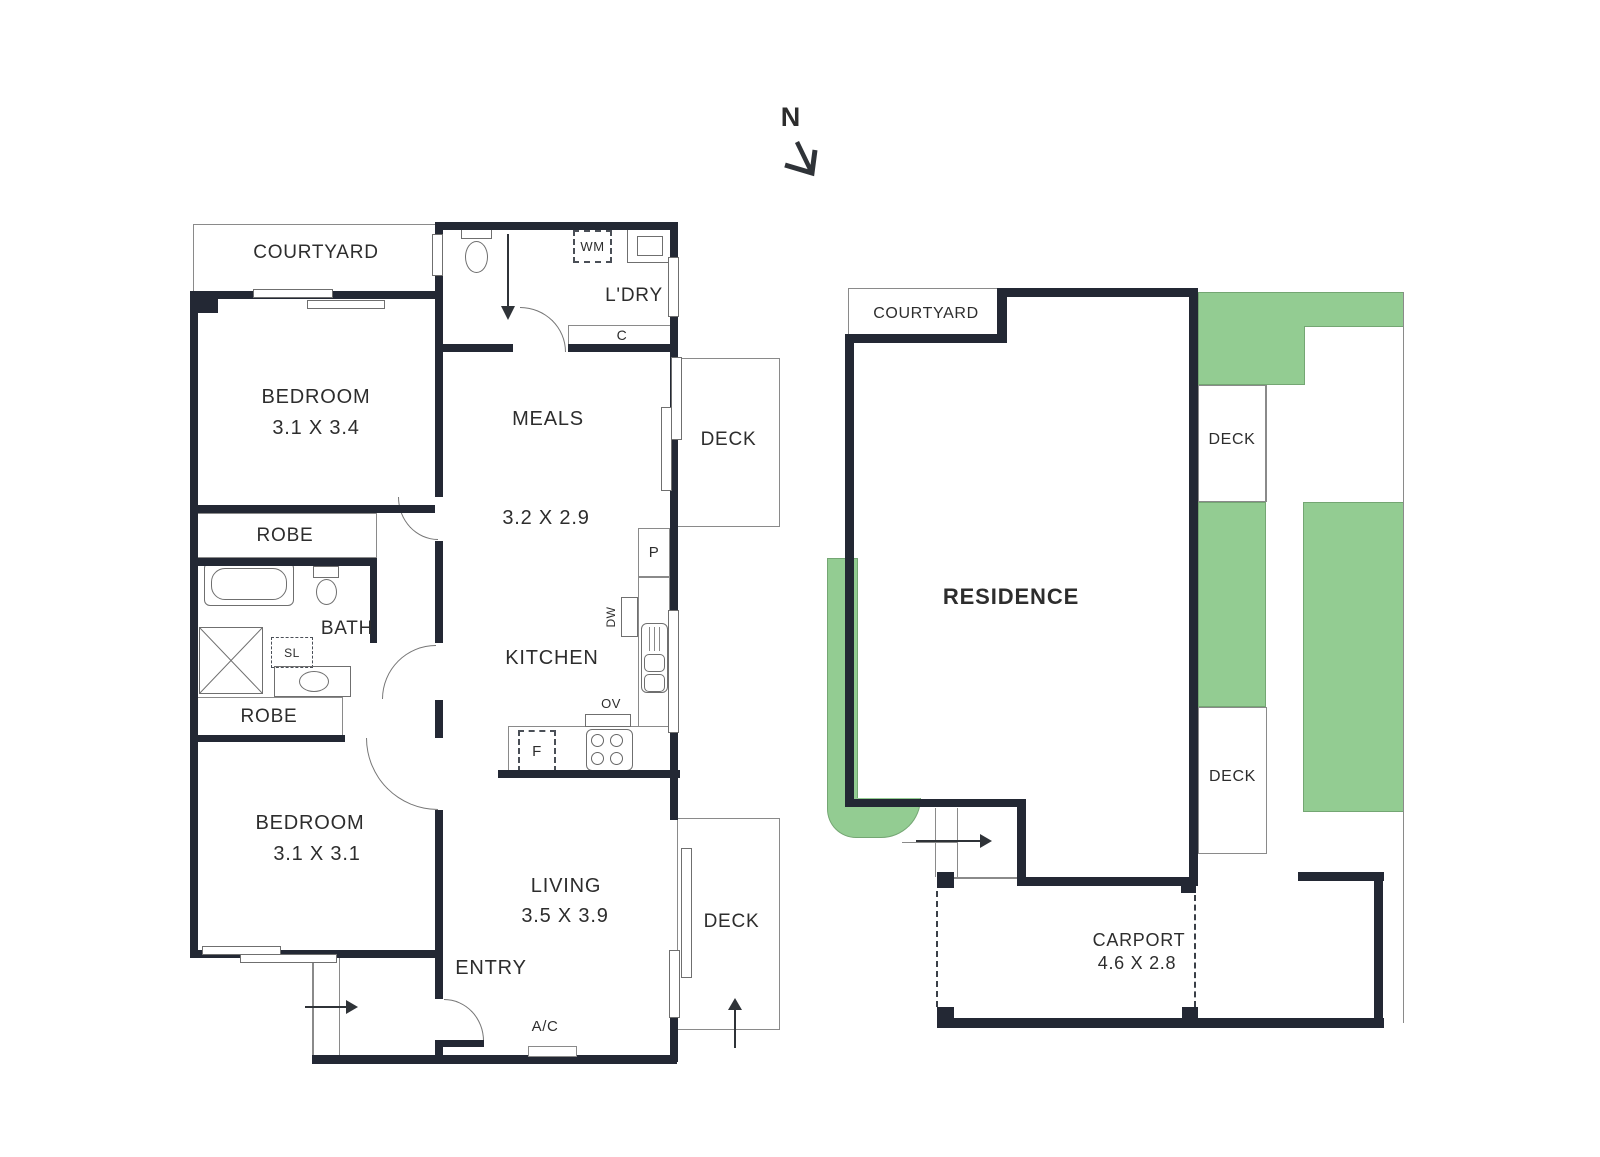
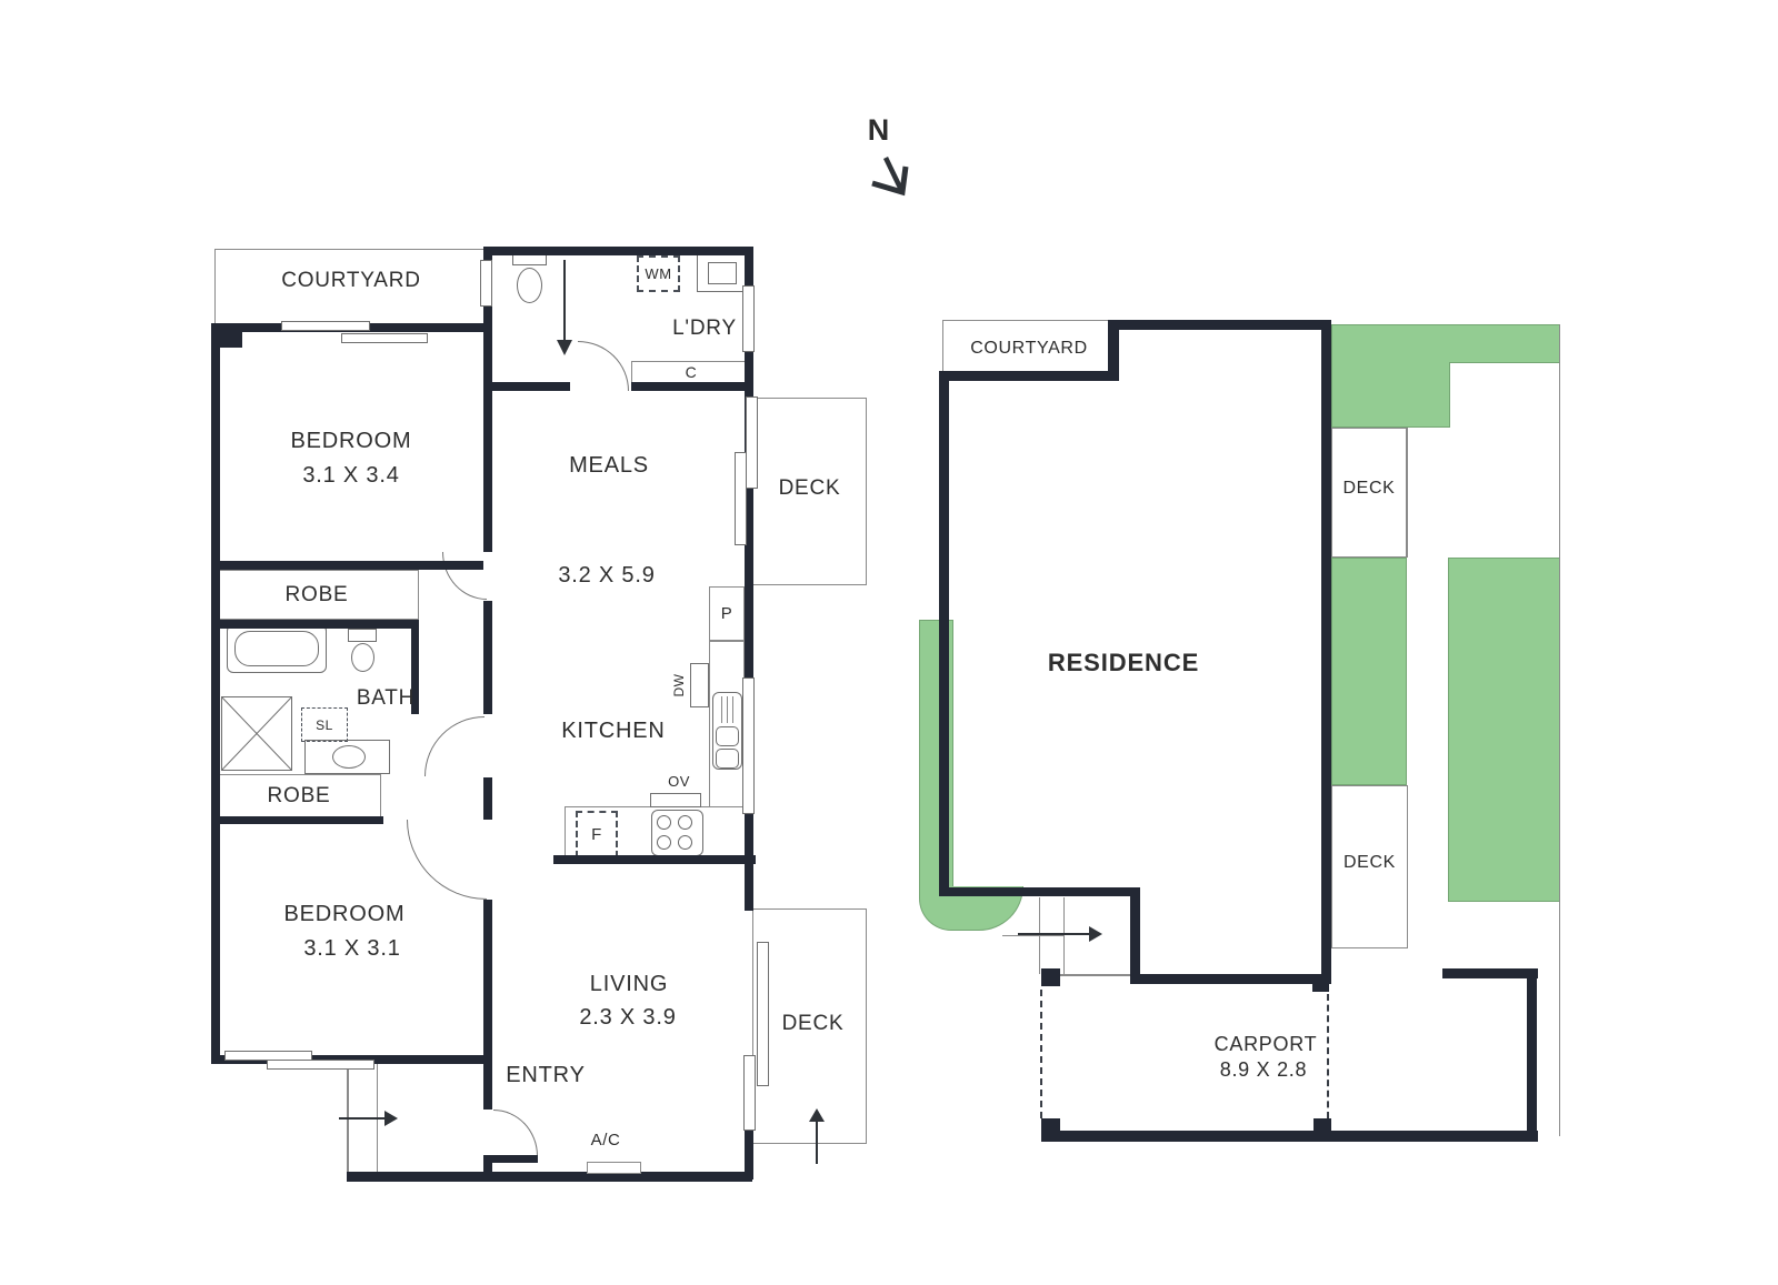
  N
  COURTYARD
  DECK
  DECK
  ROBE
  ROBE
  C
  P
  OV
  F
  WM
  SL
  A/C
  BEDROOM
  3.1 X 3.4
  L'DRY
  MEALS
- 3.2 X 2.9
+ 3.2 X 5.9
  BATH
  KITCHEN
  BEDROOM
  3.1 X 3.1
  LIVING
- 3.5 X 3.9
+ 2.3 X 3.9
  ENTRY
  COURTYARD
  DECK
  DECK
  RESIDENCE
  CARPORT
- 4.6 X 2.8
+ 8.9 X 2.8
